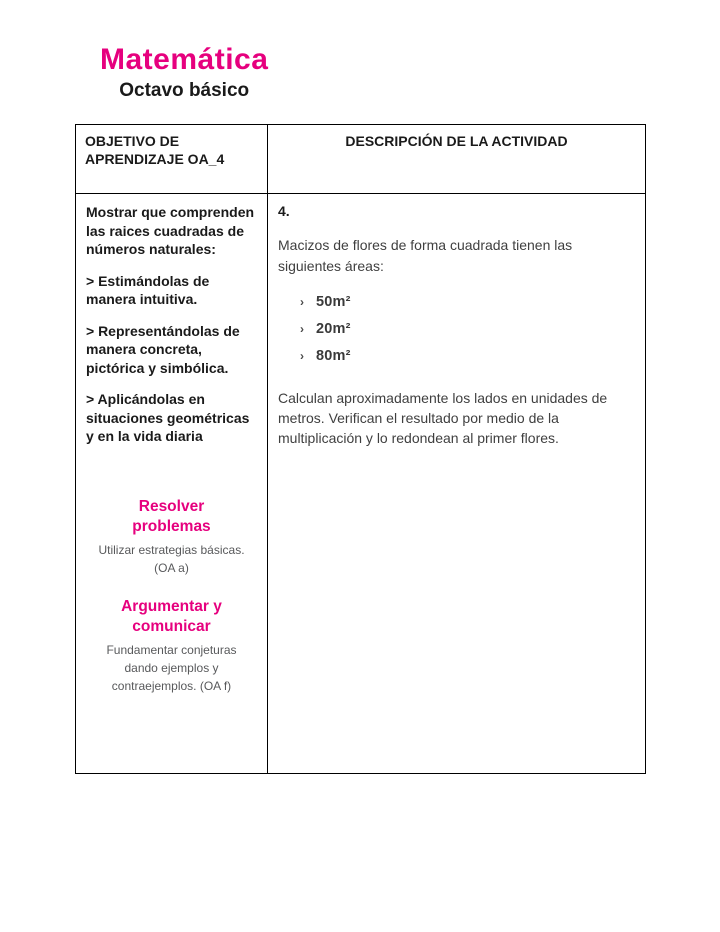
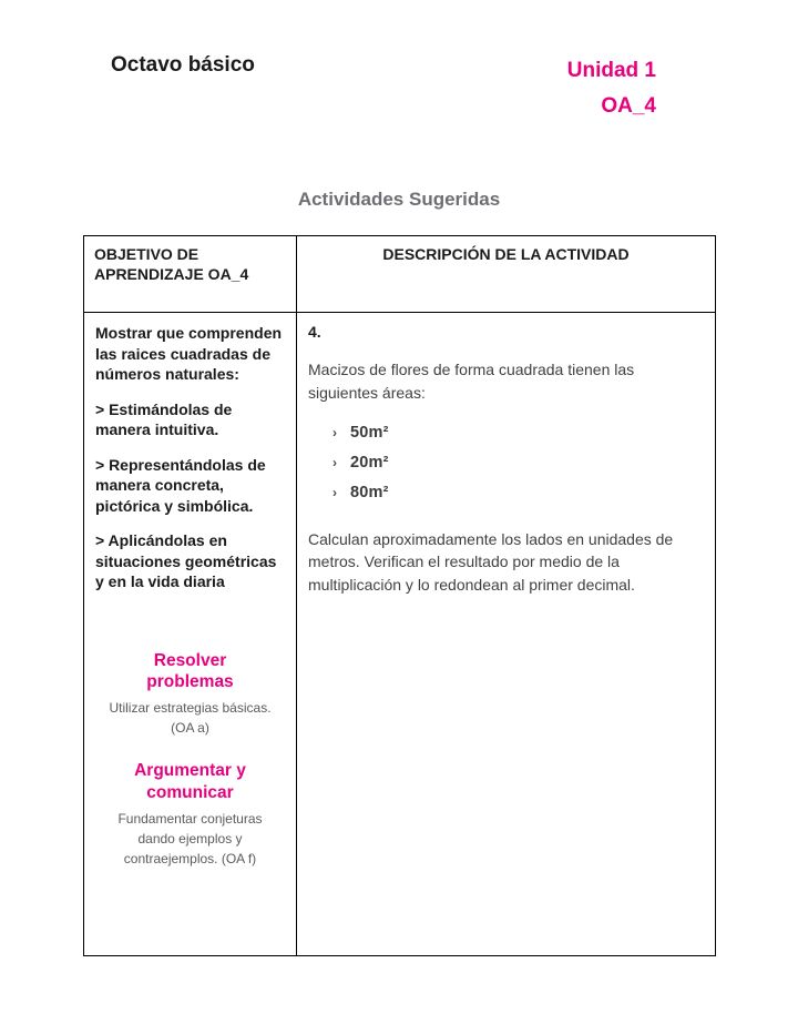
- Matemática
  Octavo básico
+ Unidad 1
+ OA_4
+ Actividades Sugeridas
  OBJETIVO DE APRENDIZAJE OA_4	DESCRIPCIÓN DE LA ACTIVIDAD
- Mostrar que comprenden las raices cuadradas de números naturales: > Estimándolas de manera intuitiva. > Representándolas de manera concreta, pictórica y simbólica. > Aplicándolas en situaciones geométricas y en la vida diaria Resolver problemas Utilizar estrategias básicas. (OA a) Argumentar y comunicar Fundamentar conjeturas dando ejemplos y contraejemplos. (OA f)	4. Macizos de flores de forma cuadrada tienen las siguientes áreas: › 50m² › 20m² › 80m² Calculan aproximadamente los lados en unidades de metros. Verifican el resultado por medio de la multiplicación y lo redondean al primer flores.
+ Mostrar que comprenden las raices cuadradas de números naturales: > Estimándolas de manera intuitiva. > Representándolas de manera concreta, pictórica y simbólica. > Aplicándolas en situaciones geométricas y en la vida diaria Resolver problemas Utilizar estrategias básicas. (OA a) Argumentar y comunicar Fundamentar conjeturas dando ejemplos y contraejemplos. (OA f)	4. Macizos de flores de forma cuadrada tienen las siguientes áreas: › 50m² › 20m² › 80m² Calculan aproximadamente los lados en unidades de metros. Verifican el resultado por medio de la multiplicación y lo redondean al primer decimal.
